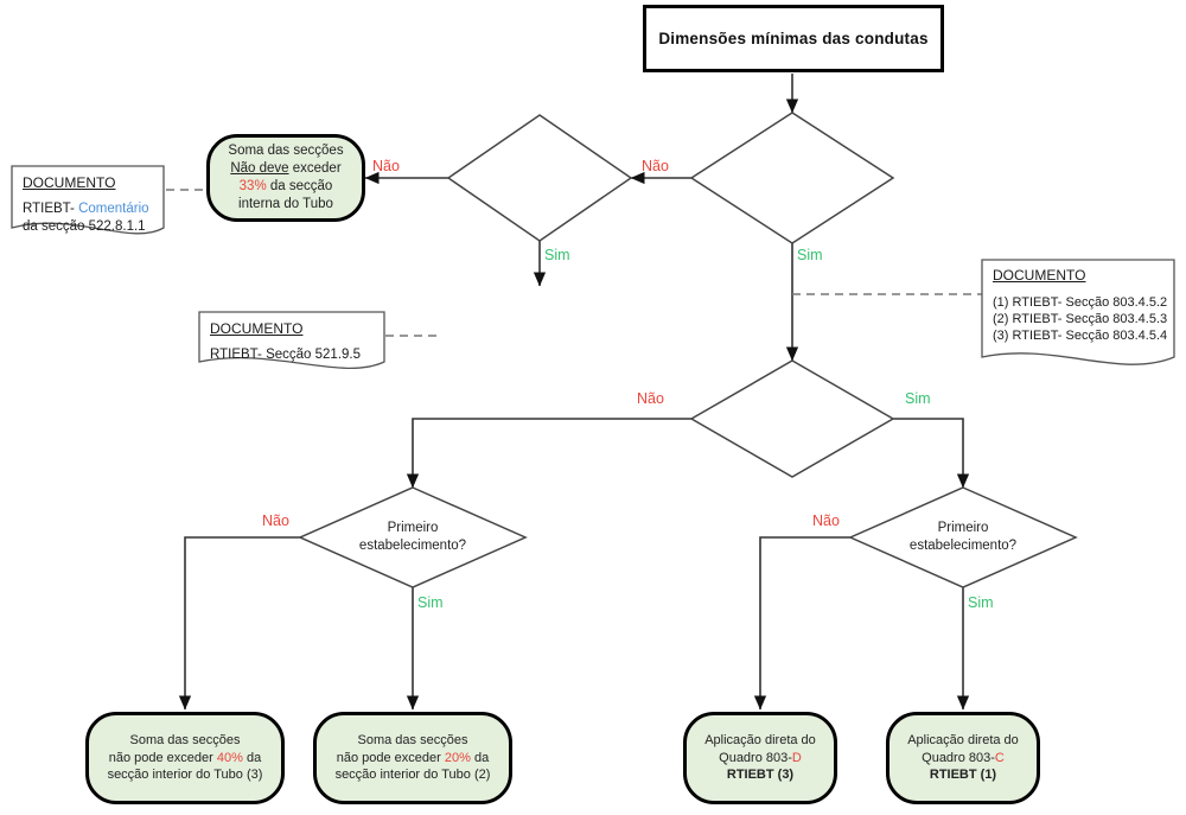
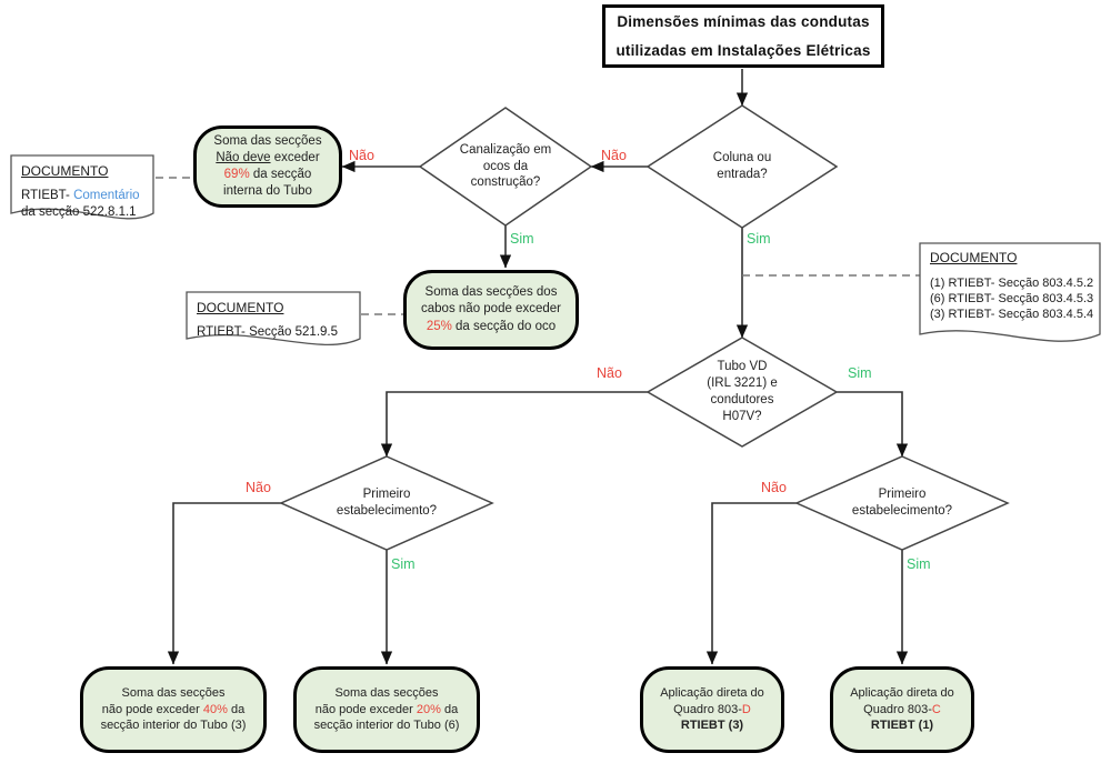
  Dimensões mínimas das condutas
+ utilizadas em Instalações Elétricas
+ Coluna ou
+ entrada?
+ Canalização em
+ ocos da
+ construção?
+ Tubo VD
+ (IRL 3221) e
+ condutores
+ H07V?
  Primeiro
  estabelecimento?
  Primeiro
  estabelecimento?
  Soma das secções
  Não deve exceder
- 33% da secção
+ 69% da secção
  interna do Tubo
+ Soma das secções dos
+ cabos não pode exceder
+ 25% da secção do oco
  Soma das secções
  não pode exceder 40% da
  secção interior do Tubo (3)
  Soma das secções
  não pode exceder 20% da
- secção interior do Tubo (2)
+ secção interior do Tubo (6)
  Aplicação direta do
  Quadro 803-D
  RTIEBT (3)
  Aplicação direta do
  Quadro 803-C
  RTIEBT (1)
  DOCUMENTO
  RTIEBT- Comentário
  da secção 522.8.1.1
  DOCUMENTO
  RTIEBT- Secção 521.9.5
  DOCUMENTO
  (1) RTIEBT- Secção 803.4.5.2
- (2) RTIEBT- Secção 803.4.5.3
+ (6) RTIEBT- Secção 803.4.5.3
  (3) RTIEBT- Secção 803.4.5.4
  Não
  Sim
  Não
  Sim
  Não
  Sim
  Não
  Sim
  Não
  Sim
